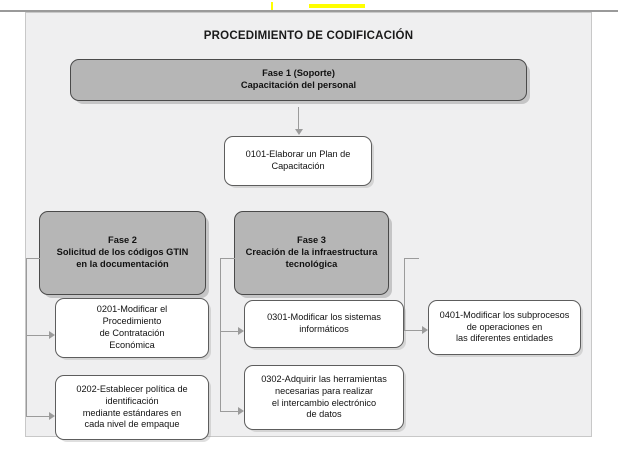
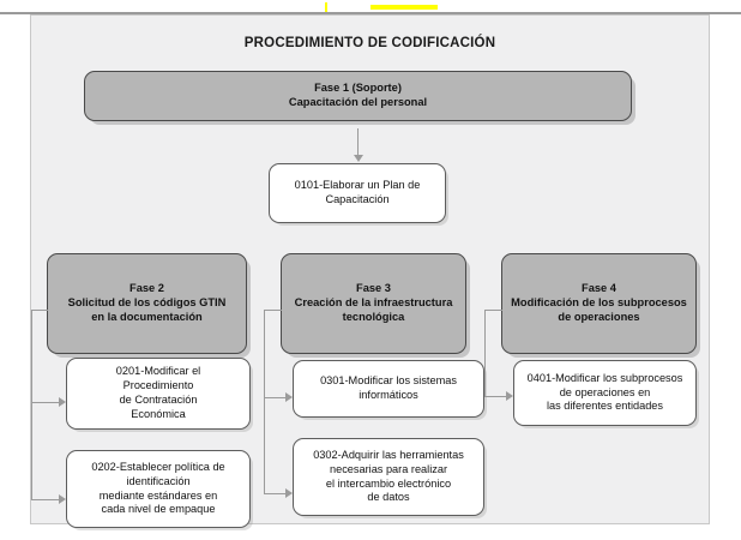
  PROCEDIMIENTO DE CODIFICACIÓN
  Fase 1 (Soporte)
  Capacitación del personal
  0101-Elaborar un Plan de
  Capacitación
  Fase 2
  Solicitud de los códigos GTIN
  en la documentación
  0201-Modificar el
  Procedimiento
  de Contratación
  Económica
  0202-Establecer política de
  identificación
  mediante estándares en
  cada nivel de empaque
  Fase 3
  Creación de la infraestructura
  tecnológica
  0301-Modificar los sistemas
  informáticos
  0302-Adquirir las herramientas
  necesarias para realizar
  el intercambio electrónico
  de datos
+ Fase 4
+ Modificación de los subprocesos
+ de operaciones
  0401-Modificar los subprocesos
  de operaciones en
  las diferentes entidades
